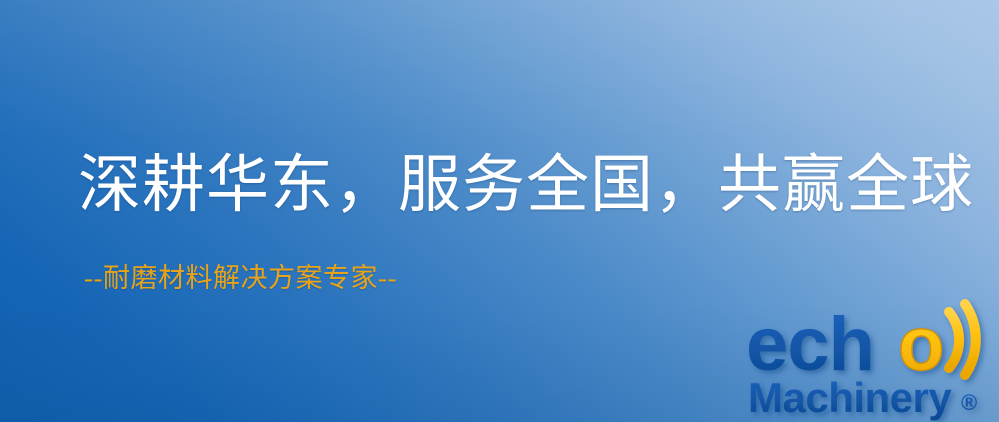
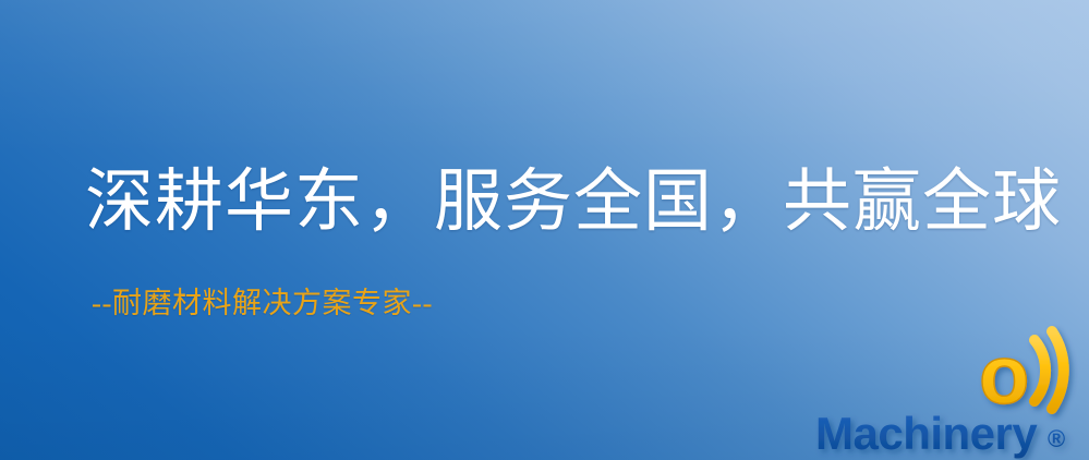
  深耕华东，服务全国，共赢全球
  --耐磨材料解决方案专家--
- ech
  o
  Machinery
  ®
